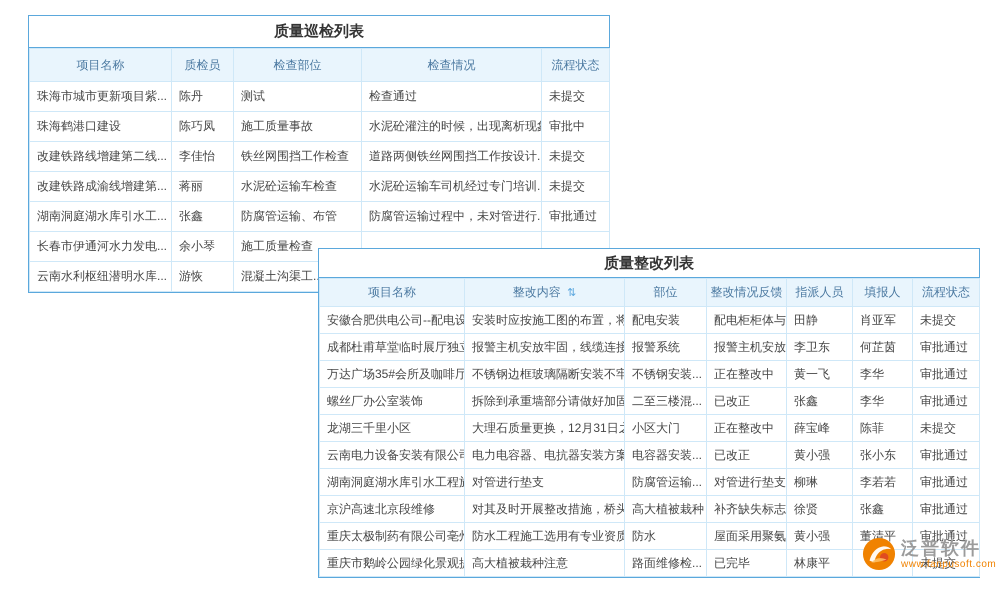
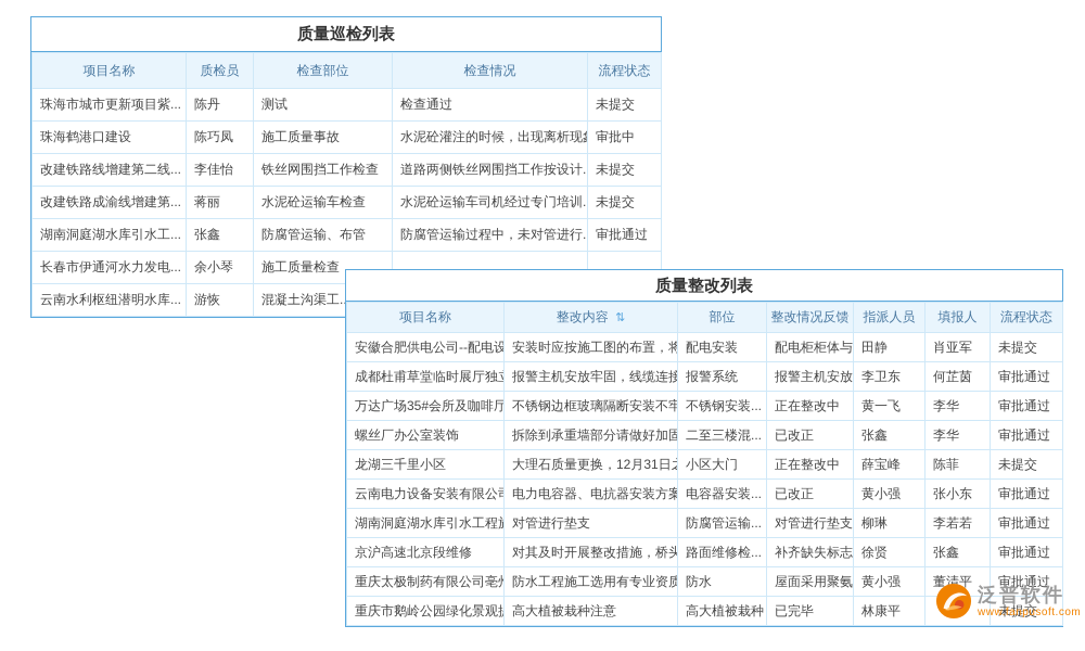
  质量巡检列表
  项目名称	质检员	检查部位	检查情况	流程状态
  珠海市城市更新项目紫...	陈丹	测试	检查通过	未提交
  珠海鹤港口建设	陈巧凤	施工质量事故	水泥砼灌注的时候，出现离析现	审批中
  改建铁路线增建第二线...	李佳怡	铁丝网围挡工作检查	道路两侧铁丝网围挡工作按设计.	未提交
  改建铁路成渝线增建第...	蒋丽	水泥砼运输车检查	水泥砼运输车司机经过专门培训.	未提交
  湖南洞庭湖水库引水工...	张鑫	防腐管运输、布管	防腐管运输过程中，未对管进行.	审批通过
  长春市伊通河水力发电...	余小琴	施工质量检查
  云南水利枢纽潜明水库...	游恢	混凝土沟渠工.
  质量整改列表
  项目名称	整改内容 ⇅	部位	整改情况反馈	指派人员	填报人	流程状态
  安徽合肥供电公司--配电设	安装时应按施工图的布置，将	配电安装	配电柜柜体与	田静	肖亚军	未提交
  成都杜甫草堂临时展厅独	报警主机安放牢固，线缆连接	报警系统	报警主机安放	李卫东	何芷茵	审批通过
  万达广场35#会所及咖啡厅	不锈钢边框玻璃隔断安装不牢	不锈钢安装...	正在整改中	黄一飞	李华	审批通过
  螺丝厂办公室装饰	拆除到承重墙部分请做好加固	二至三楼混...	已改正	张鑫	李华	审批通过
  龙湖三千里小区	大理石质量更换，12月31日	小区大门	正在整改中	薛宝峰	陈菲	未提交
  云南电力设备安装有限公	电力电容器、电抗器安装方案	电容器安装...	已改正	黄小强	张小东	审批通过
  湖南洞庭湖水库引水工程	对管进行垫支	防腐管运输...	对管进行垫支	柳琳	李若若	审批通过
- 京沪高速北京段维修	对其及时开展整改措施，桥头	高大植被栽种	补齐缺失标志	徐贤	张鑫	审批通过
+ 京沪高速北京段维修	对其及时开展整改措施，桥头	路面维修检...	补齐缺失标志	徐贤	张鑫	审批通过
  重庆太极制药有限公司亳	防水工程施工选用有专业资质	防水	屋面采用聚氨	黄小强	董清平	审批通过
- 重庆市鹅岭公园绿化景观	高大植被栽种注意	路面维修检...	已完毕	林康平		未提交
+ 重庆市鹅岭公园绿化景观	高大植被栽种注意	高大植被栽种	已完毕	林康平		未提交
  泛普软件
  www.fanpusoft.com
